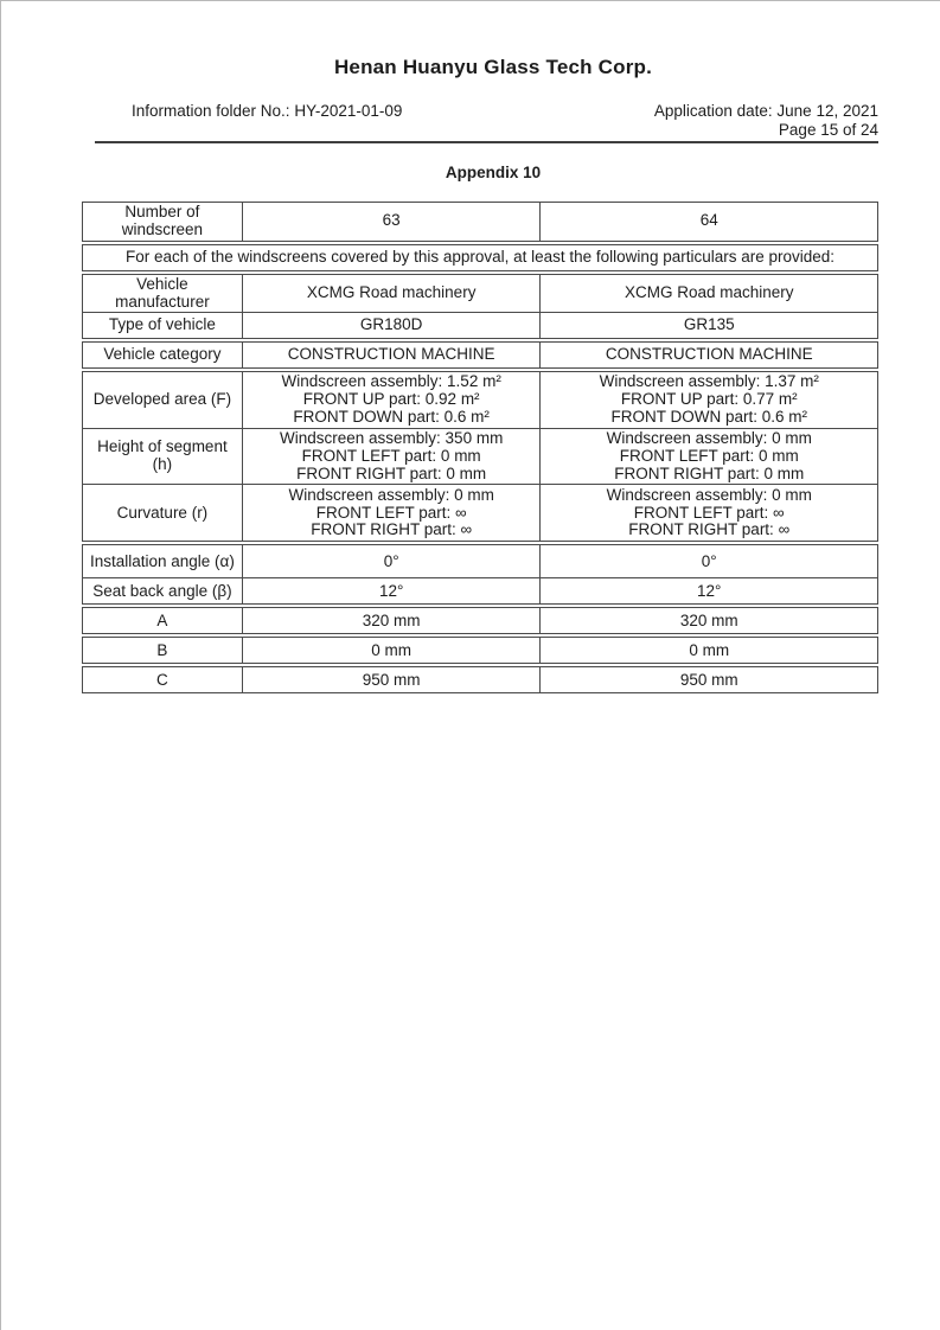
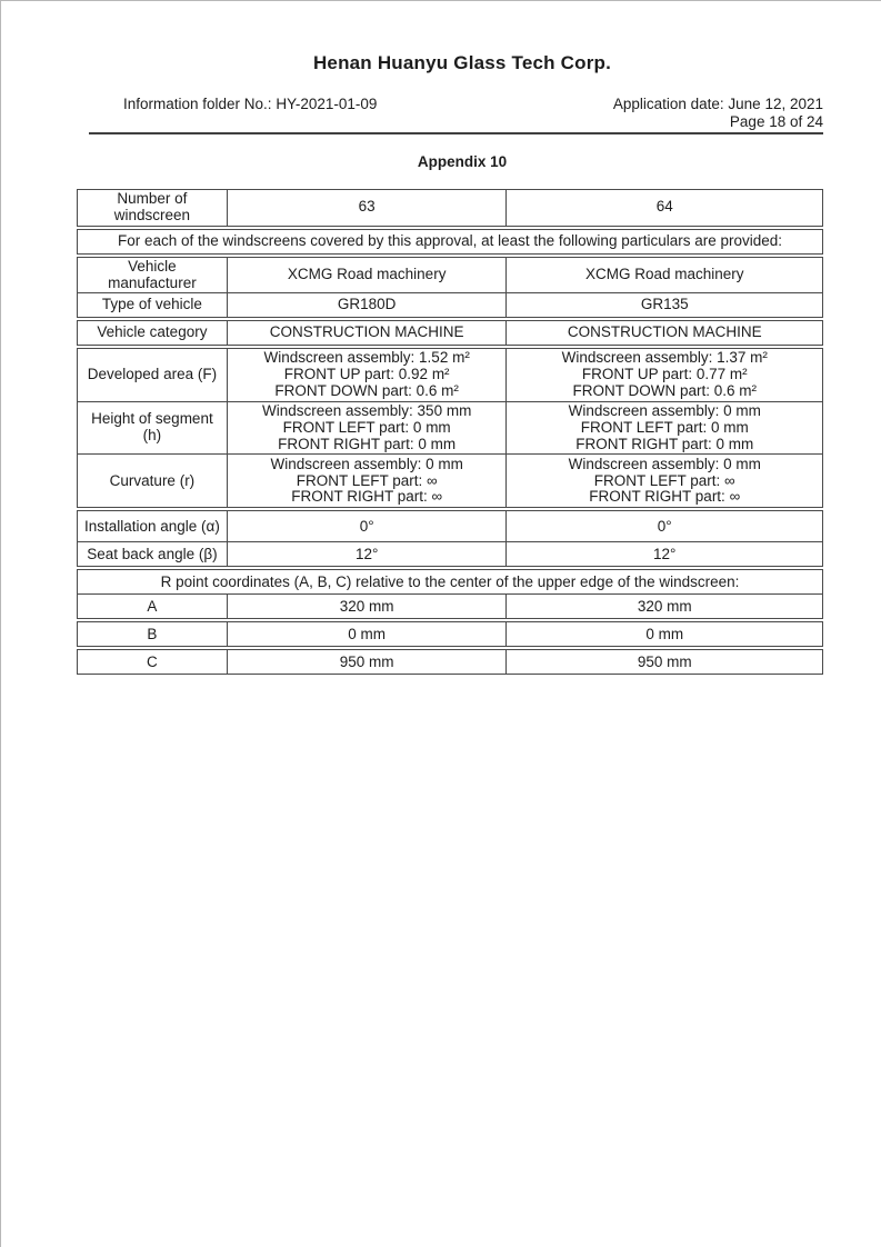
  Henan Huanyu Glass Tech Corp.
  Information folder No.: HY-2021-01-09
  Application date: June 12, 2021
- Page 15 of 24
+ Page 18 of 24
  Appendix 10
  Number of windscreen	63	64
  For each of the windscreens covered by this approval, at least the following particulars are provided:
  Vehicle manufacturer	XCMG Road machinery	XCMG Road machinery
  Type of vehicle	GR180D	GR135
  Vehicle category	CONSTRUCTION MACHINE	CONSTRUCTION MACHINE
  Developed area (F)	Windscreen assembly: 1.52 m² FRONT UP part: 0.92 m² FRONT DOWN part: 0.6 m²	Windscreen assembly: 1.37 m² FRONT UP part: 0.77 m² FRONT DOWN part: 0.6 m²
  Height of segment (h)	Windscreen assembly: 350 mm FRONT LEFT part: 0 mm FRONT RIGHT part: 0 mm	Windscreen assembly: 0 mm FRONT LEFT part: 0 mm FRONT RIGHT part: 0 mm
  Curvature (r)	Windscreen assembly: 0 mm FRONT LEFT part: ∞ FRONT RIGHT part: ∞	Windscreen assembly: 0 mm FRONT LEFT part: ∞ FRONT RIGHT part: ∞
  Installation angle (α)	0°	0°
  Seat back angle (β)	12°	12°
+ R point coordinates (A, B, C) relative to the center of the upper edge of the windscreen:
  A	320 mm	320 mm
  B	0 mm	0 mm
  C	950 mm	950 mm
